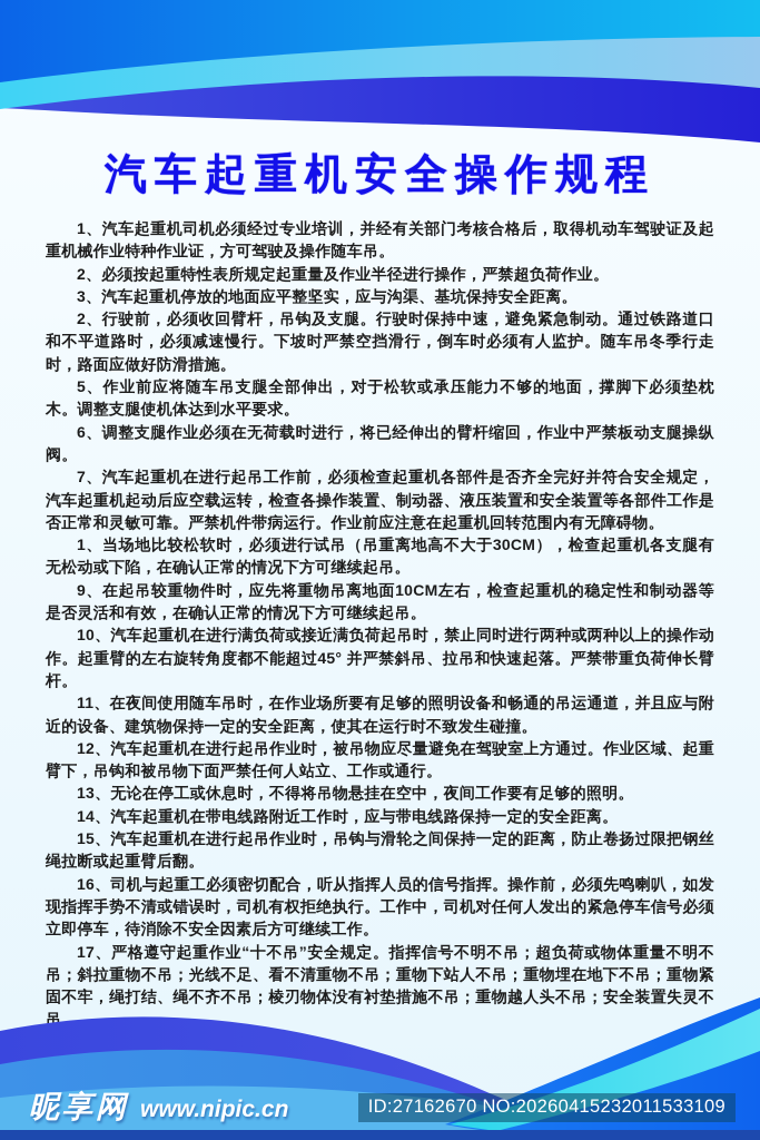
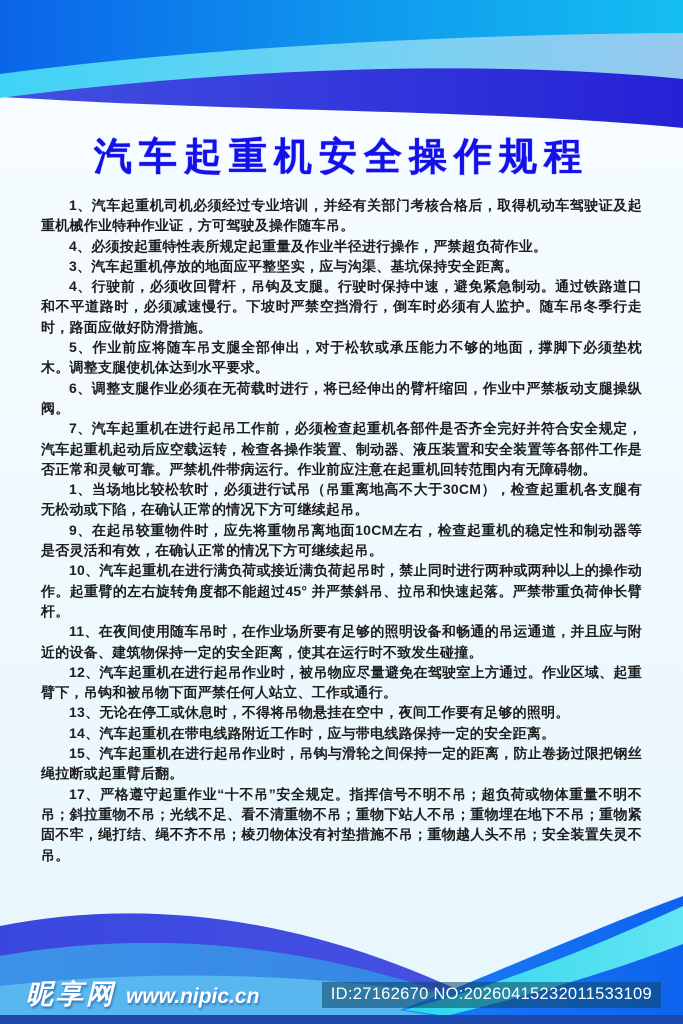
  汽车起重机安全操作规程
  1、汽车起重机司机必须经过专业培训，并经有关部门考核合格后，取得机动车驾驶证及起重机械作业特种作业证，方可驾驶及操作随车吊。
- 2、必须按起重特性表所规定起重量及作业半径进行操作，严禁超负荷作业。
+ 4、必须按起重特性表所规定起重量及作业半径进行操作，严禁超负荷作业。
  3、汽车起重机停放的地面应平整坚实，应与沟渠、基坑保持安全距离。
- 2、行驶前，必须收回臂杆，吊钩及支腿。行驶时保持中速，避免紧急制动。通过铁路道口和不平道路时，必须减速慢行。下坡时严禁空挡滑行，倒车时必须有人监护。随车吊冬季行走时，路面应做好防滑措施。
+ 4、行驶前，必须收回臂杆，吊钩及支腿。行驶时保持中速，避免紧急制动。通过铁路道口和不平道路时，必须减速慢行。下坡时严禁空挡滑行，倒车时必须有人监护。随车吊冬季行走时，路面应做好防滑措施。
  5、作业前应将随车吊支腿全部伸出，对于松软或承压能力不够的地面，撑脚下必须垫枕木。调整支腿使机体达到水平要求。
  6、调整支腿作业必须在无荷载时进行，将已经伸出的臂杆缩回，作业中严禁板动支腿操纵阀。
  7、汽车起重机在进行起吊工作前，必须检查起重机各部件是否齐全完好并符合安全规定，汽车起重机起动后应空载运转，检查各操作装置、制动器、液压装置和安全装置等各部件工作是否正常和灵敏可靠。严禁机件带病运行。作业前应注意在起重机回转范围内有无障碍物。
  1、当场地比较松软时，必须进行试吊（吊重离地高不大于30CM），检查起重机各支腿有无松动或下陷，在确认正常的情况下方可继续起吊。
  9、在起吊较重物件时，应先将重物吊离地面10CM左右，检查起重机的稳定性和制动器等是否灵活和有效，在确认正常的情况下方可继续起吊。
  10、汽车起重机在进行满负荷或接近满负荷起吊时，禁止同时进行两种或两种以上的操作动作。起重臂的左右旋转角度都不能超过45° 并严禁斜吊、拉吊和快速起落。严禁带重负荷伸长臂杆。
  11、在夜间使用随车吊时，在作业场所要有足够的照明设备和畅通的吊运通道，并且应与附近的设备、建筑物保持一定的安全距离，使其在运行时不致发生碰撞。
  12、汽车起重机在进行起吊作业时，被吊物应尽量避免在驾驶室上方通过。作业区域、起重臂下，吊钩和被吊物下面严禁任何人站立、工作或通行。
  13、无论在停工或休息时，不得将吊物悬挂在空中，夜间工作要有足够的照明。
  14、汽车起重机在带电线路附近工作时，应与带电线路保持一定的安全距离。
  15、汽车起重机在进行起吊作业时，吊钩与滑轮之间保持一定的距离，防止卷扬过限把钢丝绳拉断或起重臂后翻。
- 16、司机与起重工必须密切配合，听从指挥人员的信号指挥。操作前，必须先鸣喇叭，如发现指挥手势不清或错误时，司机有权拒绝执行。工作中，司机对任何人发出的紧急停车信号必须立即停车，待消除不安全因素后方可继续工作。
  17、严格遵守起重作业“十不吊”安全规定。指挥信号不明不吊；超负荷或物体重量不明不吊；斜拉重物不吊；光线不足、看不清重物不吊；重物下站人不吊；重物埋在地下不吊；重物紧固不牢，绳打结、绳不齐不吊；棱刃物体没有衬垫措施不吊；重物越人头不吊；安全装置失灵不吊。
  昵享网
  www.nipic.cn
  ID:27162670 NO:20260415232011533109
